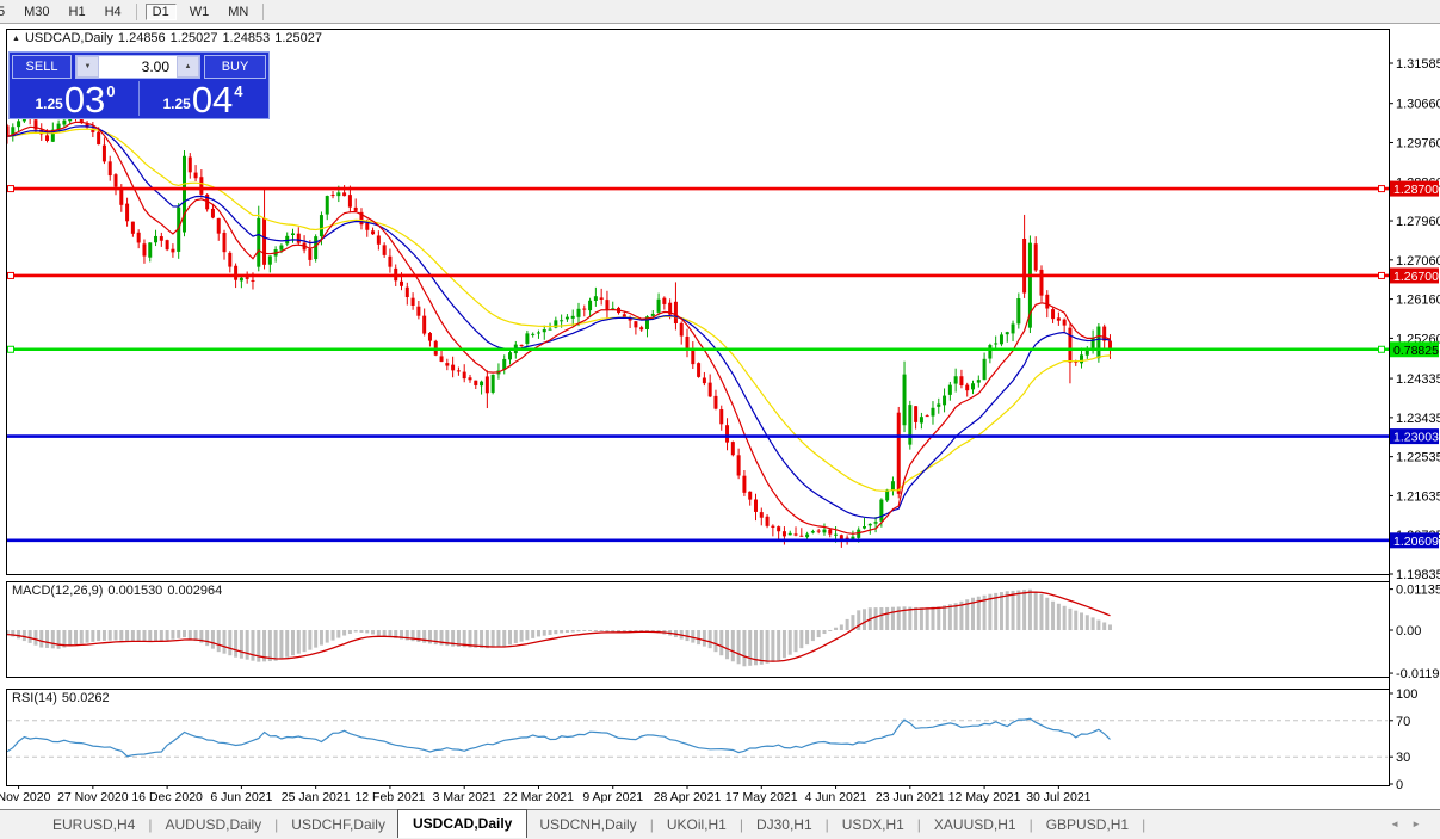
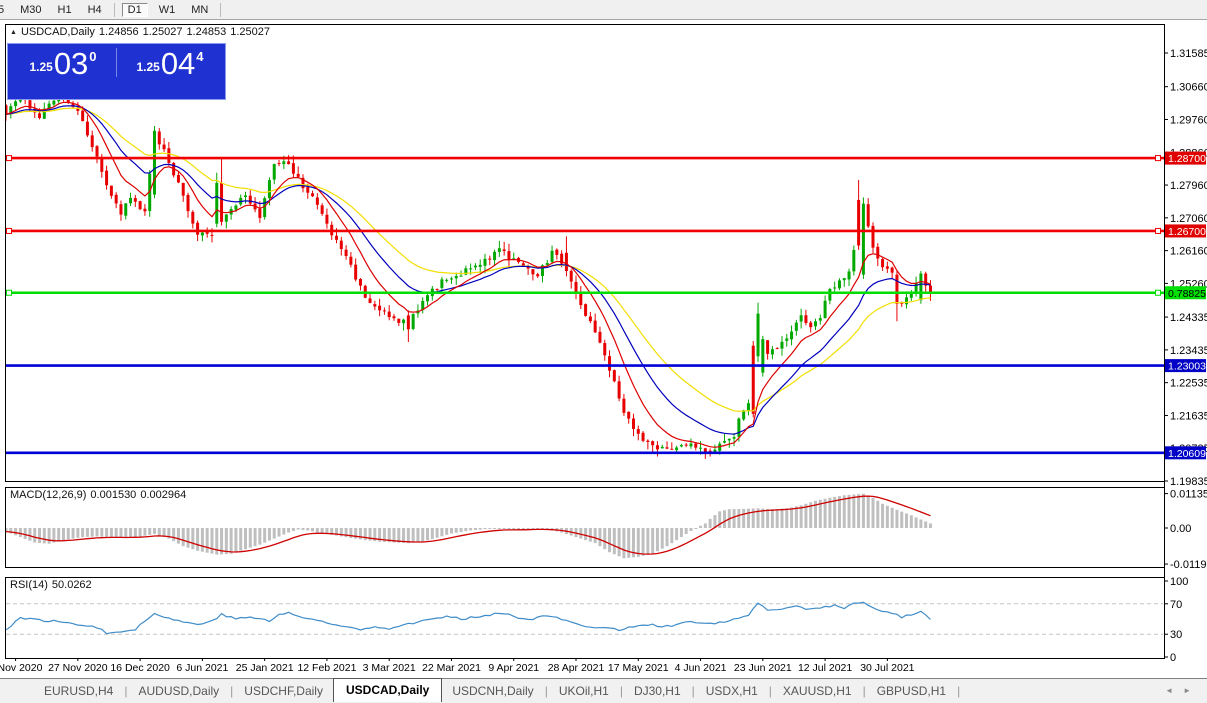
  1.3158
  1.3066
  1.2976
  1.2796
  1.2706
  1.2616
  1.2526
  1.2433
  1.2343
  1.2253
  1.2163
  1.1983
  1.28700
  1.26700
  0.78825
  1.23003
  1.20609
  0.01135
  0.00
  -0.0119
  100
  70
  30
  0
  Nov 2020
  27 Nov 2020
  16 Dec 2020
  6 Jun 2021
  25 Jan 2021
  12 Feb 2021
  3 Mar 2021
  22 Mar 2021
  9 Apr 2021
  28 Apr 2021
  17 May 2021
  4 Jun 2021
  23 Jun 2021
- 12 May 2021
+ 12 Jul 2021
  30 Jul 2021
  5
  M30
  H1
  H4
  D1
  W1
  MN
  USDCAD,Daily 1.24856 1.25027 1.24853 1.25027
- SELL
- 3.00
- BUY
  1.25
  03
  0
  1.25
  04
  4
  MACD(12,26,9) 0.001530 0.002964
  RSI(14) 50.0262
  EURUSD,H4
  |
  AUDUSD,Daily
  |
  USDCHF,Daily
  USDCAD,Daily
  USDCNH,Daily
  |
  UKOil,H1
  |
  DJ30,H1
  |
  USDX,H1
  |
  XAUUSD,H1
  |
  GBPUSD,H1
  |
  ◄►
